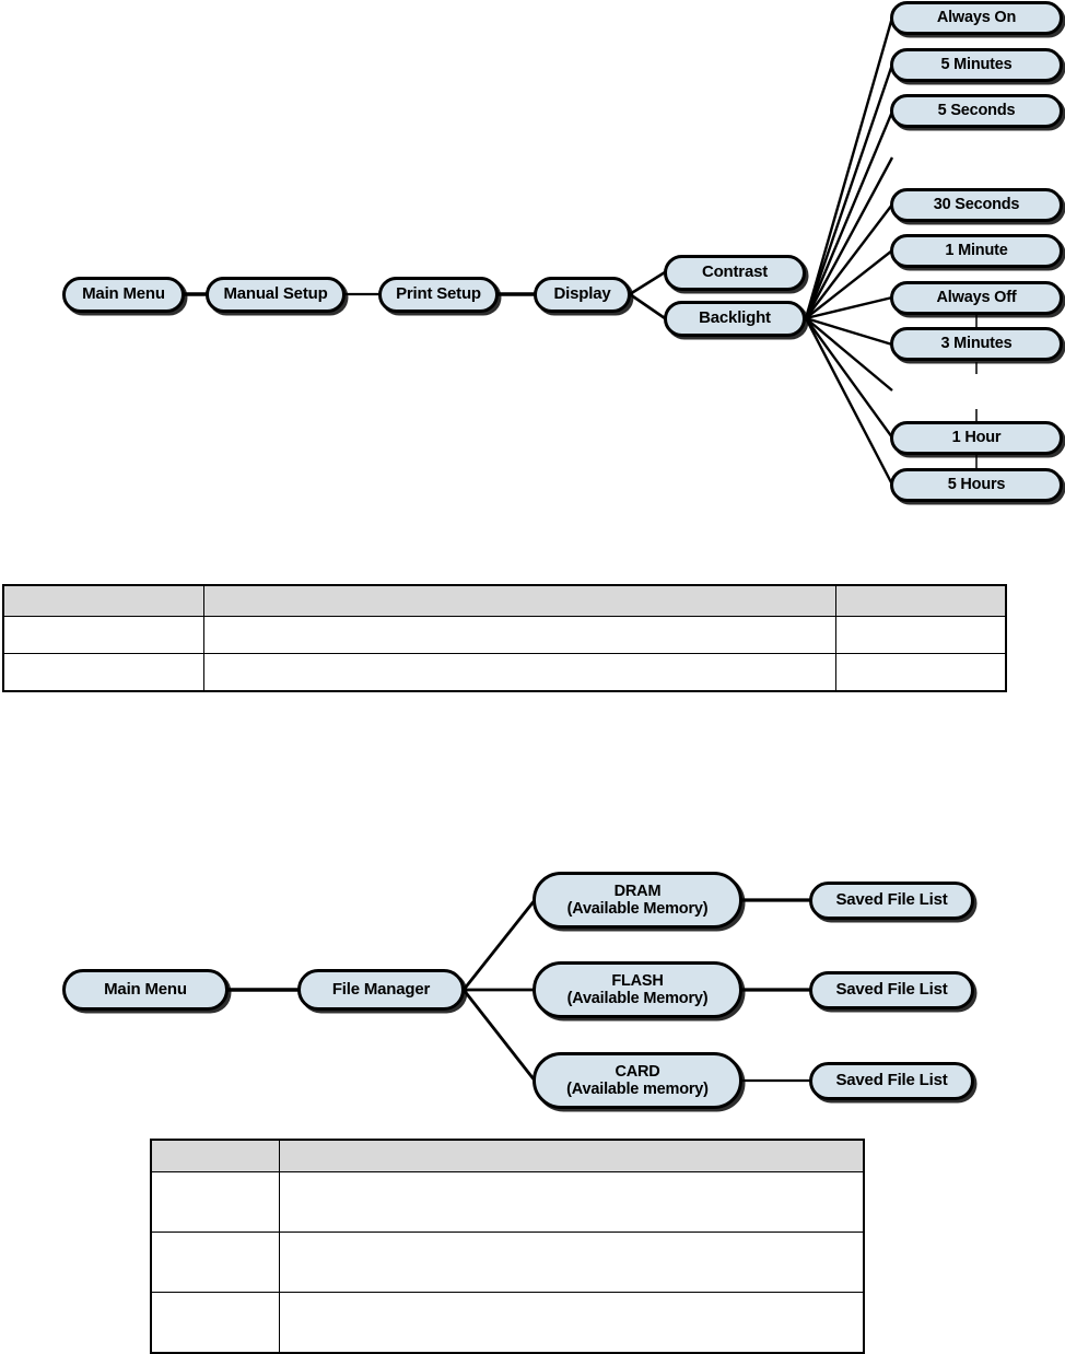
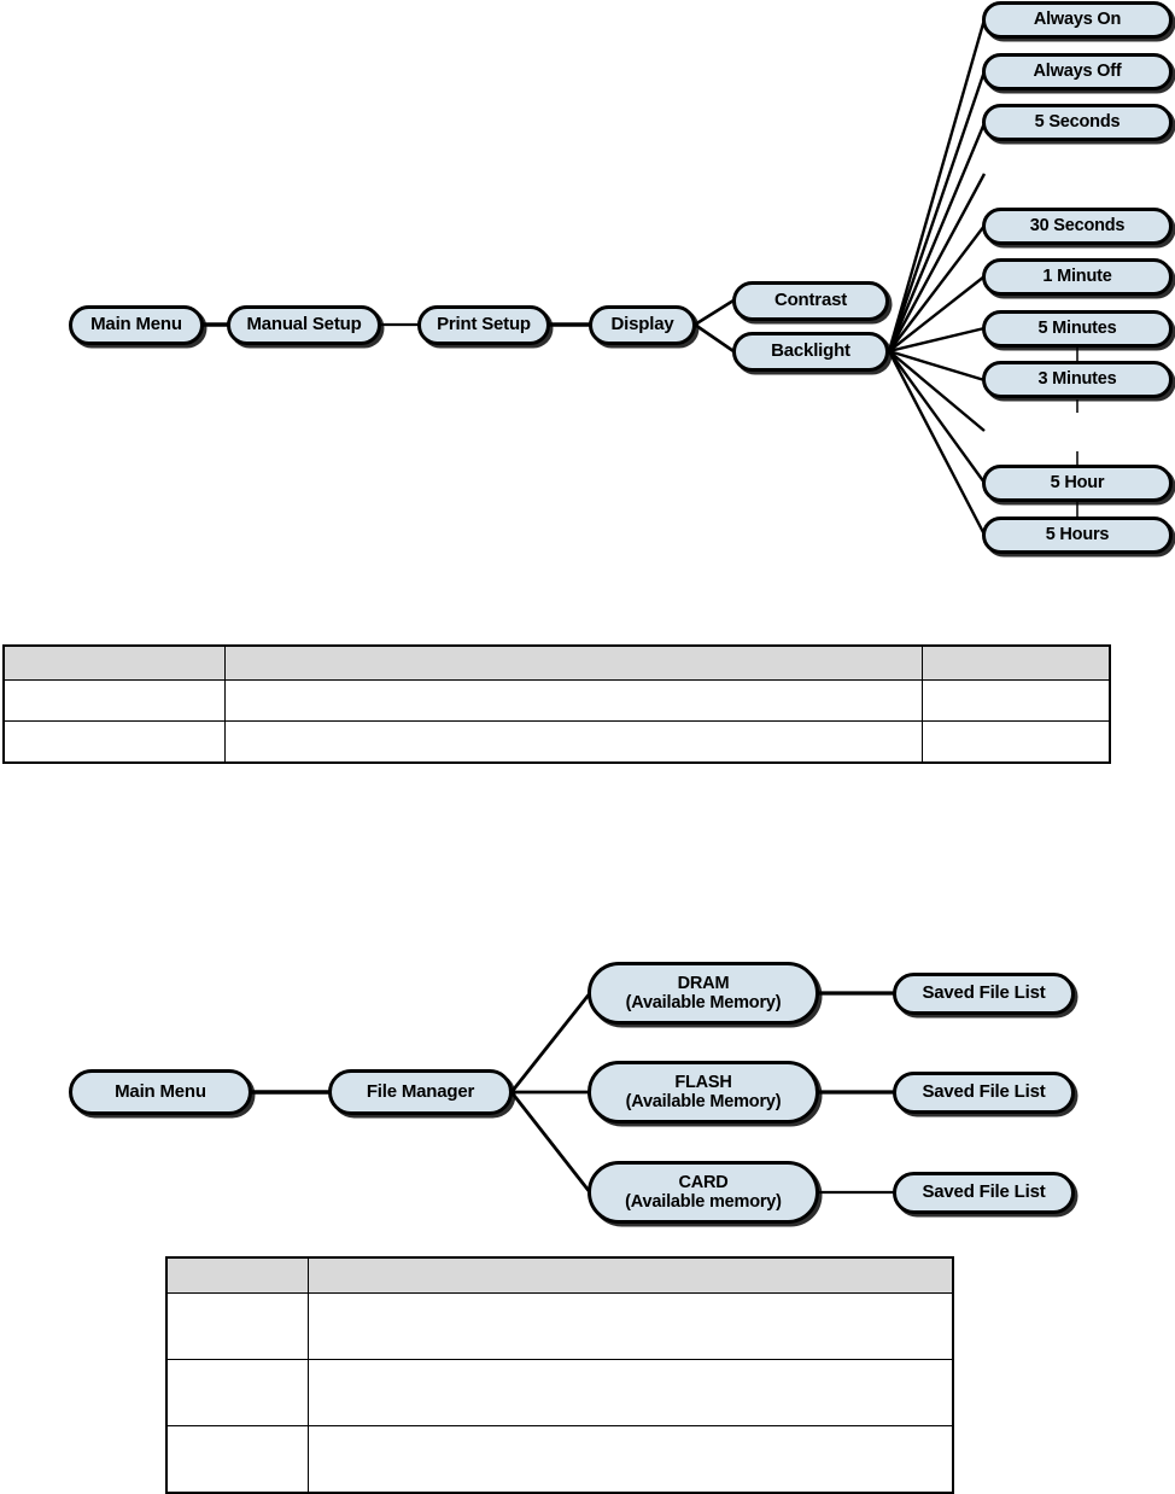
  Main Menu
  Manual Setup
  Print Setup
  Display
  Contrast
  Backlight
  Always On
- 5 Minutes
+ Always Off
  5 Seconds
  30 Seconds
  1 Minute
- Always Off
+ 5 Minutes
  3 Minutes
- 1 Hour
+ 5 Hour
  5 Hours
  Main Menu
  File Manager
  DRAM
  (Available Memory)
  Saved File List
  FLASH
  (Available Memory)
  Saved File List
  CARD
  (Available memory)
  Saved File List
